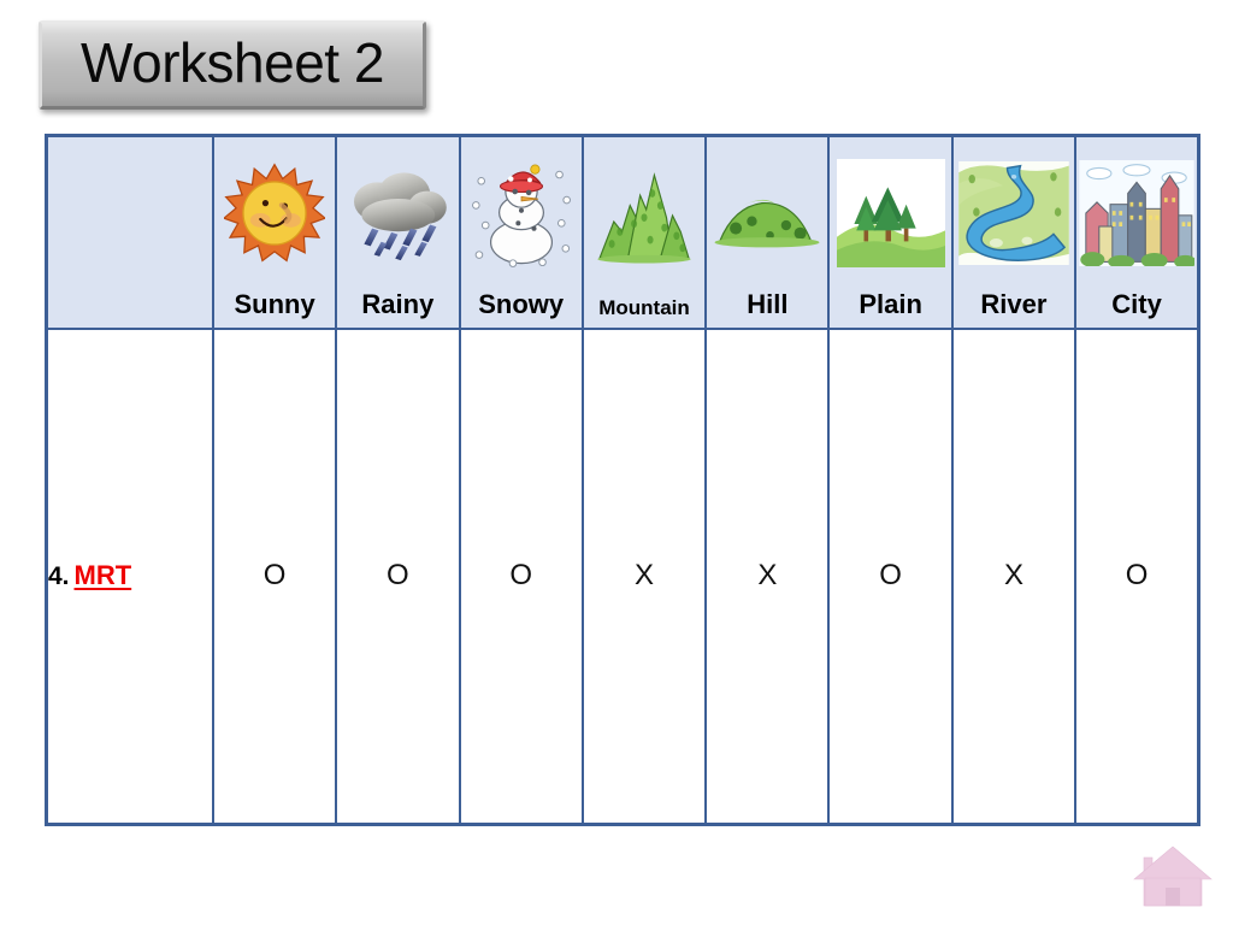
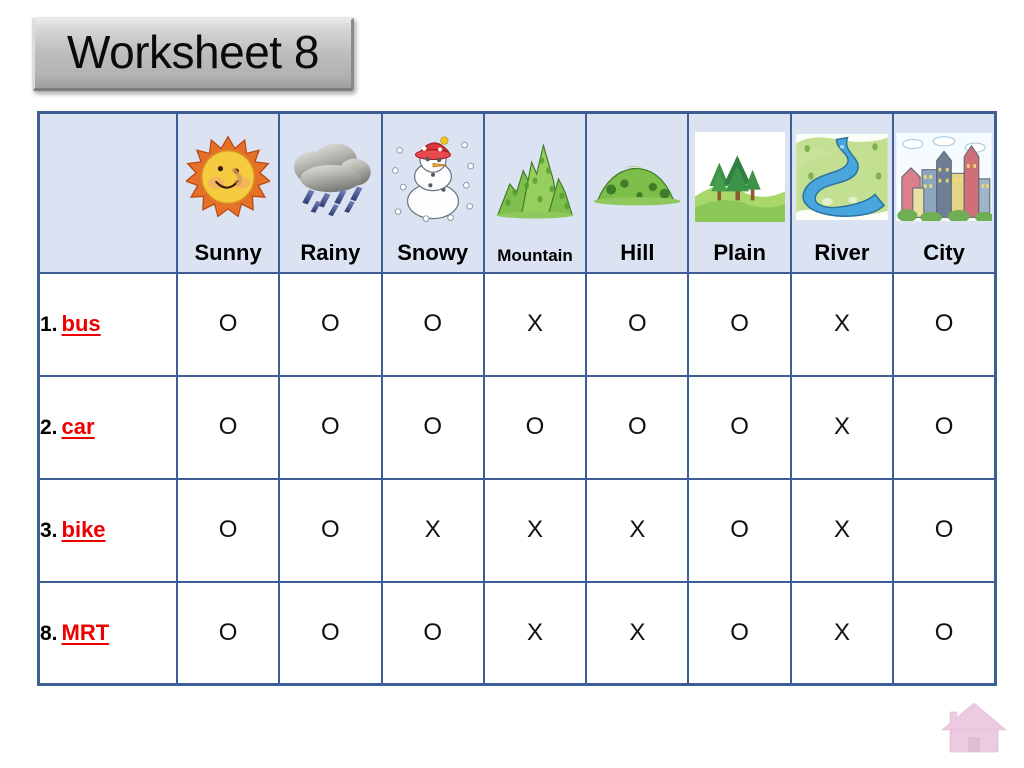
- Worksheet 2
+ Worksheet 8
  	Sunny	Rainy	Snowy	Mountain	Hill	Plain	River	City
+ 1. bus	O	O	O	X	O	O	X	O
+ 2. car	O	O	O	O	O	O	X	O
+ 3. bike	O	O	X	X	X	O	X	O
- 4. MRT	O	O	O	X	X	O	X	O
+ 8. MRT	O	O	O	X	X	O	X	O
